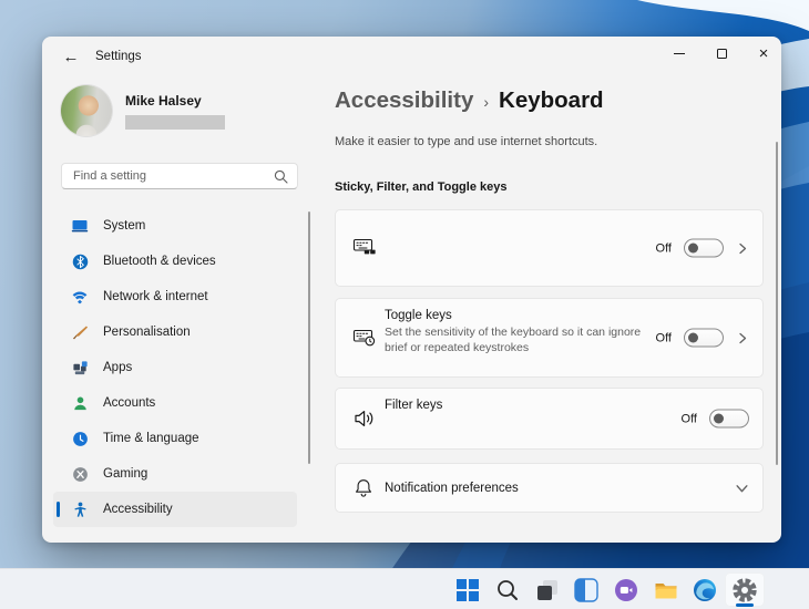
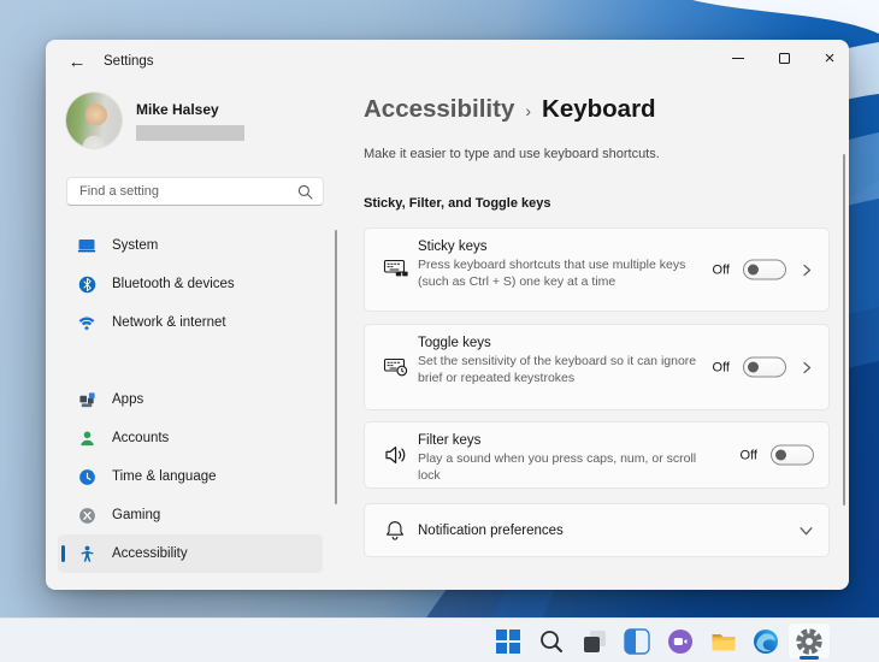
  ←
  Settings
  ×
  Mike Halsey
  Find a setting
  System
  Bluetooth & devices
  Network & internet
- Personalisation
  Apps
  Accounts
  Time & language
  Gaming
  Accessibility
  Accessibility
  ›
  Keyboard
- Make it easier to type and use internet shortcuts.
+ Make it easier to type and use keyboard shortcuts.
  Sticky, Filter, and Toggle keys
+ Sticky keys
+ Press keyboard shortcuts that use multiple keys (such as Ctrl + S) one key at a time
  Off
  Toggle keys
  Set the sensitivity of the keyboard so it can ignore brief or repeated keystrokes
  Off
  Filter keys
+ Play a sound when you press caps, num, or scroll lock
  Off
  Notification preferences
